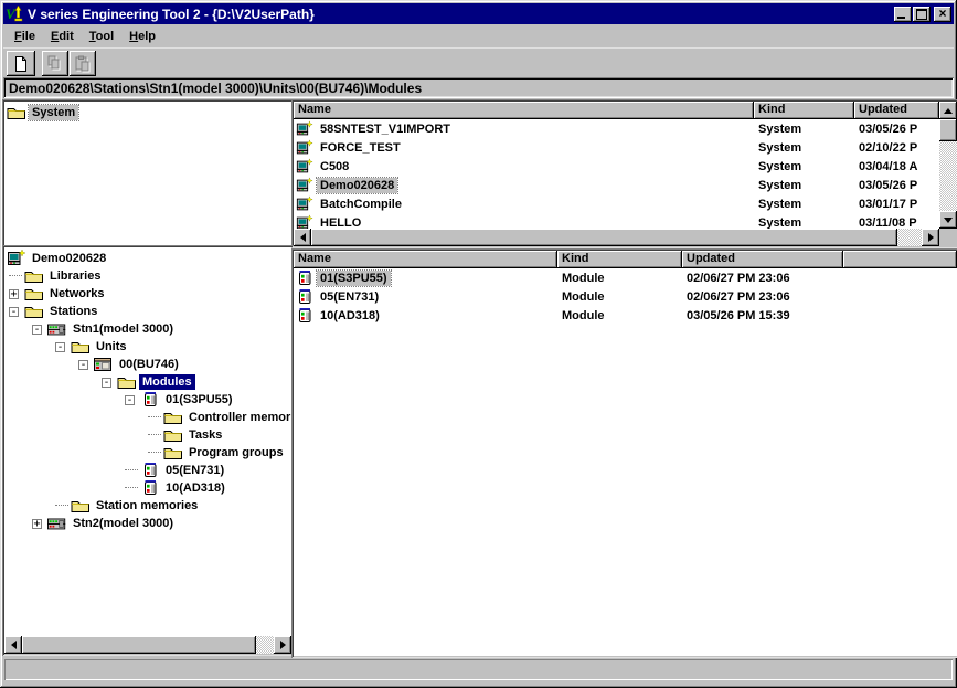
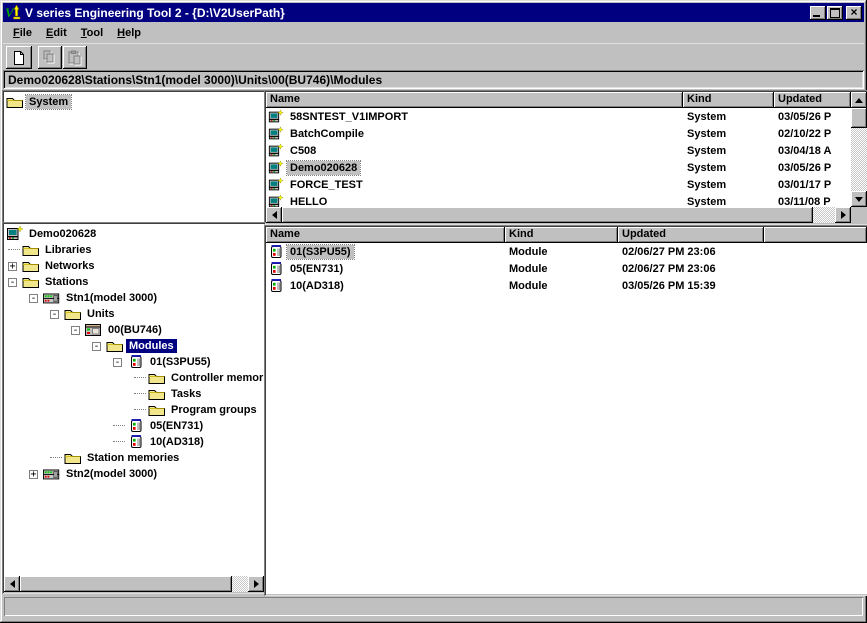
  V series Engineering Tool 2 - {D:\V2UserPath}
  ×
  File
  Edit
  Tool
  Help
  Demo020628\Stations\Stn1(model 3000)\Units\00(BU746)\Modules
  System
  Name
  Kind
  Updated
  58SNTEST_V1IMPORT
  System
  03/05/26 P
- FORCE_TEST
+ BatchCompile
  System
  02/10/22 P
  C508
  System
  03/04/18 A
  Demo020628
  System
  03/05/26 P
- BatchCompile
+ FORCE_TEST
  System
  03/01/17 P
  HELLO
  System
  03/11/08 P
  Demo020628
  Libraries
  +
  Networks
  -
  Stations
  -
  Stn1(model 3000)
  -
  Units
  -
  00(BU746)
  -
  Modules
  -
  01(S3PU55)
  Controller memor
  Tasks
  Program groups
  05(EN731)
  10(AD318)
  Station memories
  +
  Stn2(model 3000)
  Name
  Kind
  Updated
  01(S3PU55)
  Module
  02/06/27 PM 23:06
  05(EN731)
  Module
  02/06/27 PM 23:06
  10(AD318)
  Module
  03/05/26 PM 15:39
